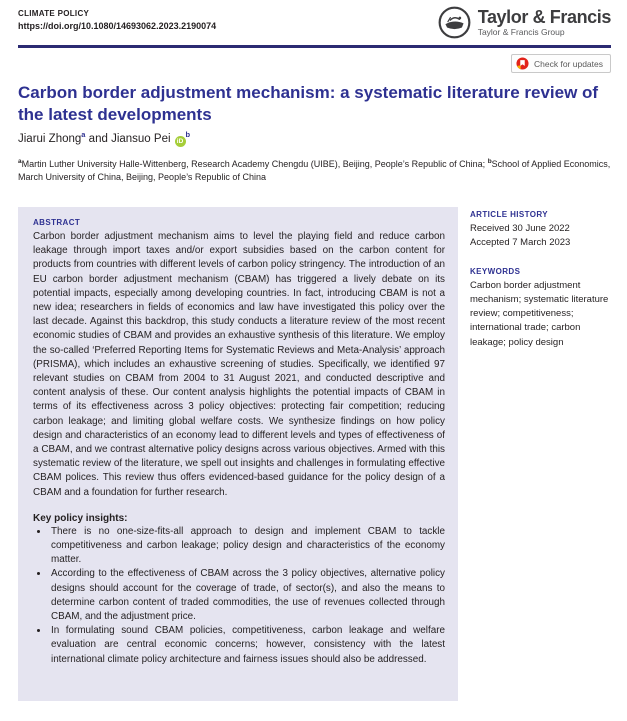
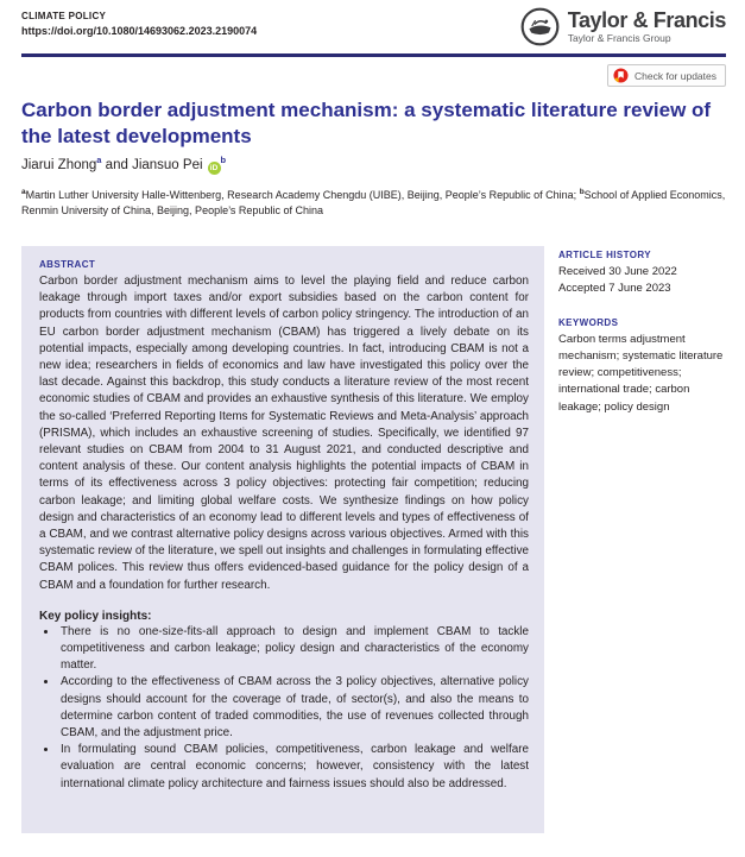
  CLIMATE POLICY
  https://doi.org/10.1080/14693062.2023.2190074
  Taylor & Francis
  Taylor & Francis Group
  Check for updates
  Carbon border adjustment mechanism: a systematic literature review of the latest developments
  Jiarui Zhonga and Jiansuo Pei b
- Martin Luther University Halle-Wittenberg, Research Academy Chengdu (UIBE), Beijing, People’s Republic of China; School of Applied Economics, March University of China, Beijing, People’s Republic of China
+ Martin Luther University Halle-Wittenberg, Research Academy Chengdu (UIBE), Beijing, People’s Republic of China; School of Applied Economics, Renmin University of China, Beijing, People’s Republic of China
  ABSTRACT
  Carbon border adjustment mechanism aims to level the playing field and reduce carbon leakage through import taxes and/or export subsidies based on the carbon content for products from countries with different levels of carbon policy stringency. The introduction of an EU carbon border adjustment mechanism (CBAM) has triggered a lively debate on its potential impacts, especially among developing countries. In fact, introducing CBAM is not a new idea; researchers in fields of economics and law have investigated this policy over the last decade. Against this backdrop, this study conducts a literature review of the most recent economic studies of CBAM and provides an exhaustive synthesis of this literature. We employ the so-called ‘Preferred Reporting Items for Systematic Reviews and Meta-Analysis’ approach (PRISMA), which includes an exhaustive screening of studies. Specifically, we identified 97 relevant studies on CBAM from 2004 to 31 August 2021, and conducted descriptive and content analysis of these. Our content analysis highlights the potential impacts of CBAM in terms of its effectiveness across 3 policy objectives: protecting fair competition; reducing carbon leakage; and limiting global welfare costs. We synthesize findings on how policy design and characteristics of an economy lead to different levels and types of effectiveness of a CBAM, and we contrast alternative policy designs across various objectives. Armed with this systematic review of the literature, we spell out insights and challenges in formulating effective CBAM polices. This review thus offers evidenced-based guidance for the policy design of a CBAM and a foundation for further research.
  Key policy insights:
  There is no one-size-fits-all approach to design and implement CBAM to tackle competitiveness and carbon leakage; policy design and characteristics of the economy matter.
  According to the effectiveness of CBAM across the 3 policy objectives, alternative policy designs should account for the coverage of trade, of sector(s), and also the means to determine carbon content of traded commodities, the use of revenues collected through CBAM, and the adjustment price.
  In formulating sound CBAM policies, competitiveness, carbon leakage and welfare evaluation are central economic concerns; however, consistency with the latest international climate policy architecture and fairness issues should also be addressed.
  ARTICLE HISTORY
  Received 30 June 2022
- Accepted 7 March 2023
+ Accepted 7 June 2023
  KEYWORDS
- Carbon border adjustment mechanism; systematic literature review; competitiveness; international trade; carbon leakage; policy design
+ Carbon terms adjustment mechanism; systematic literature review; competitiveness; international trade; carbon leakage; policy design
